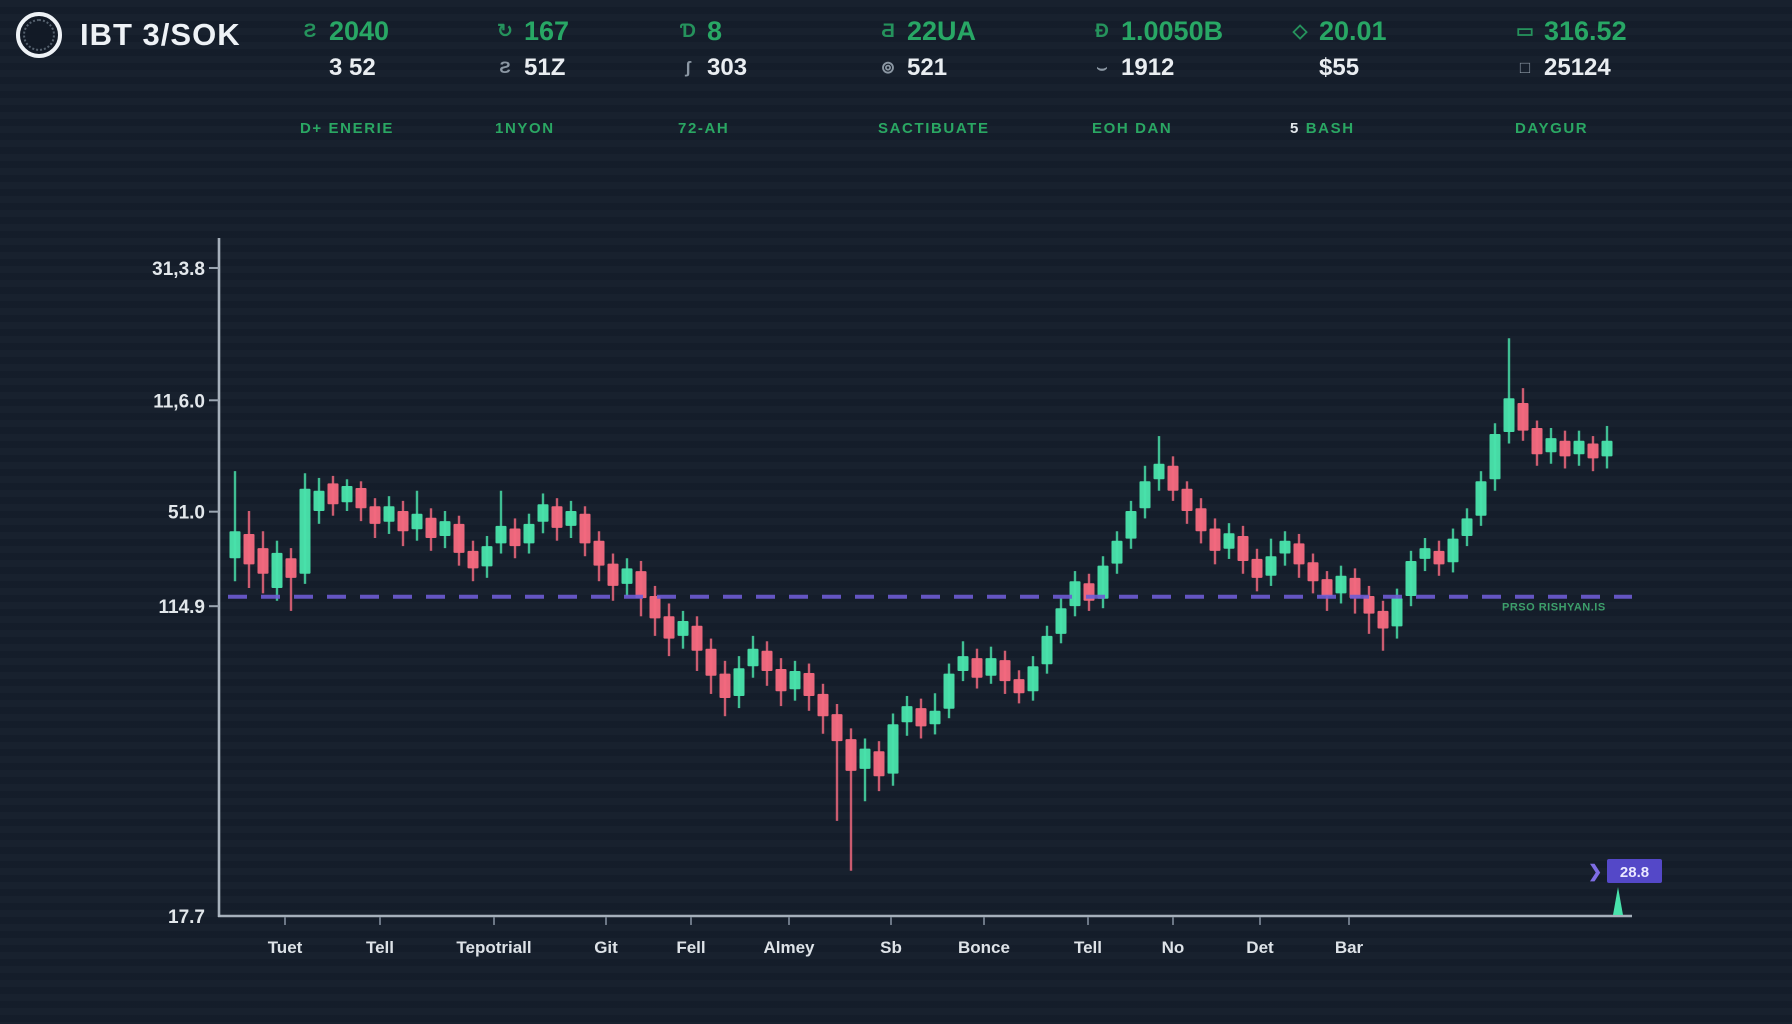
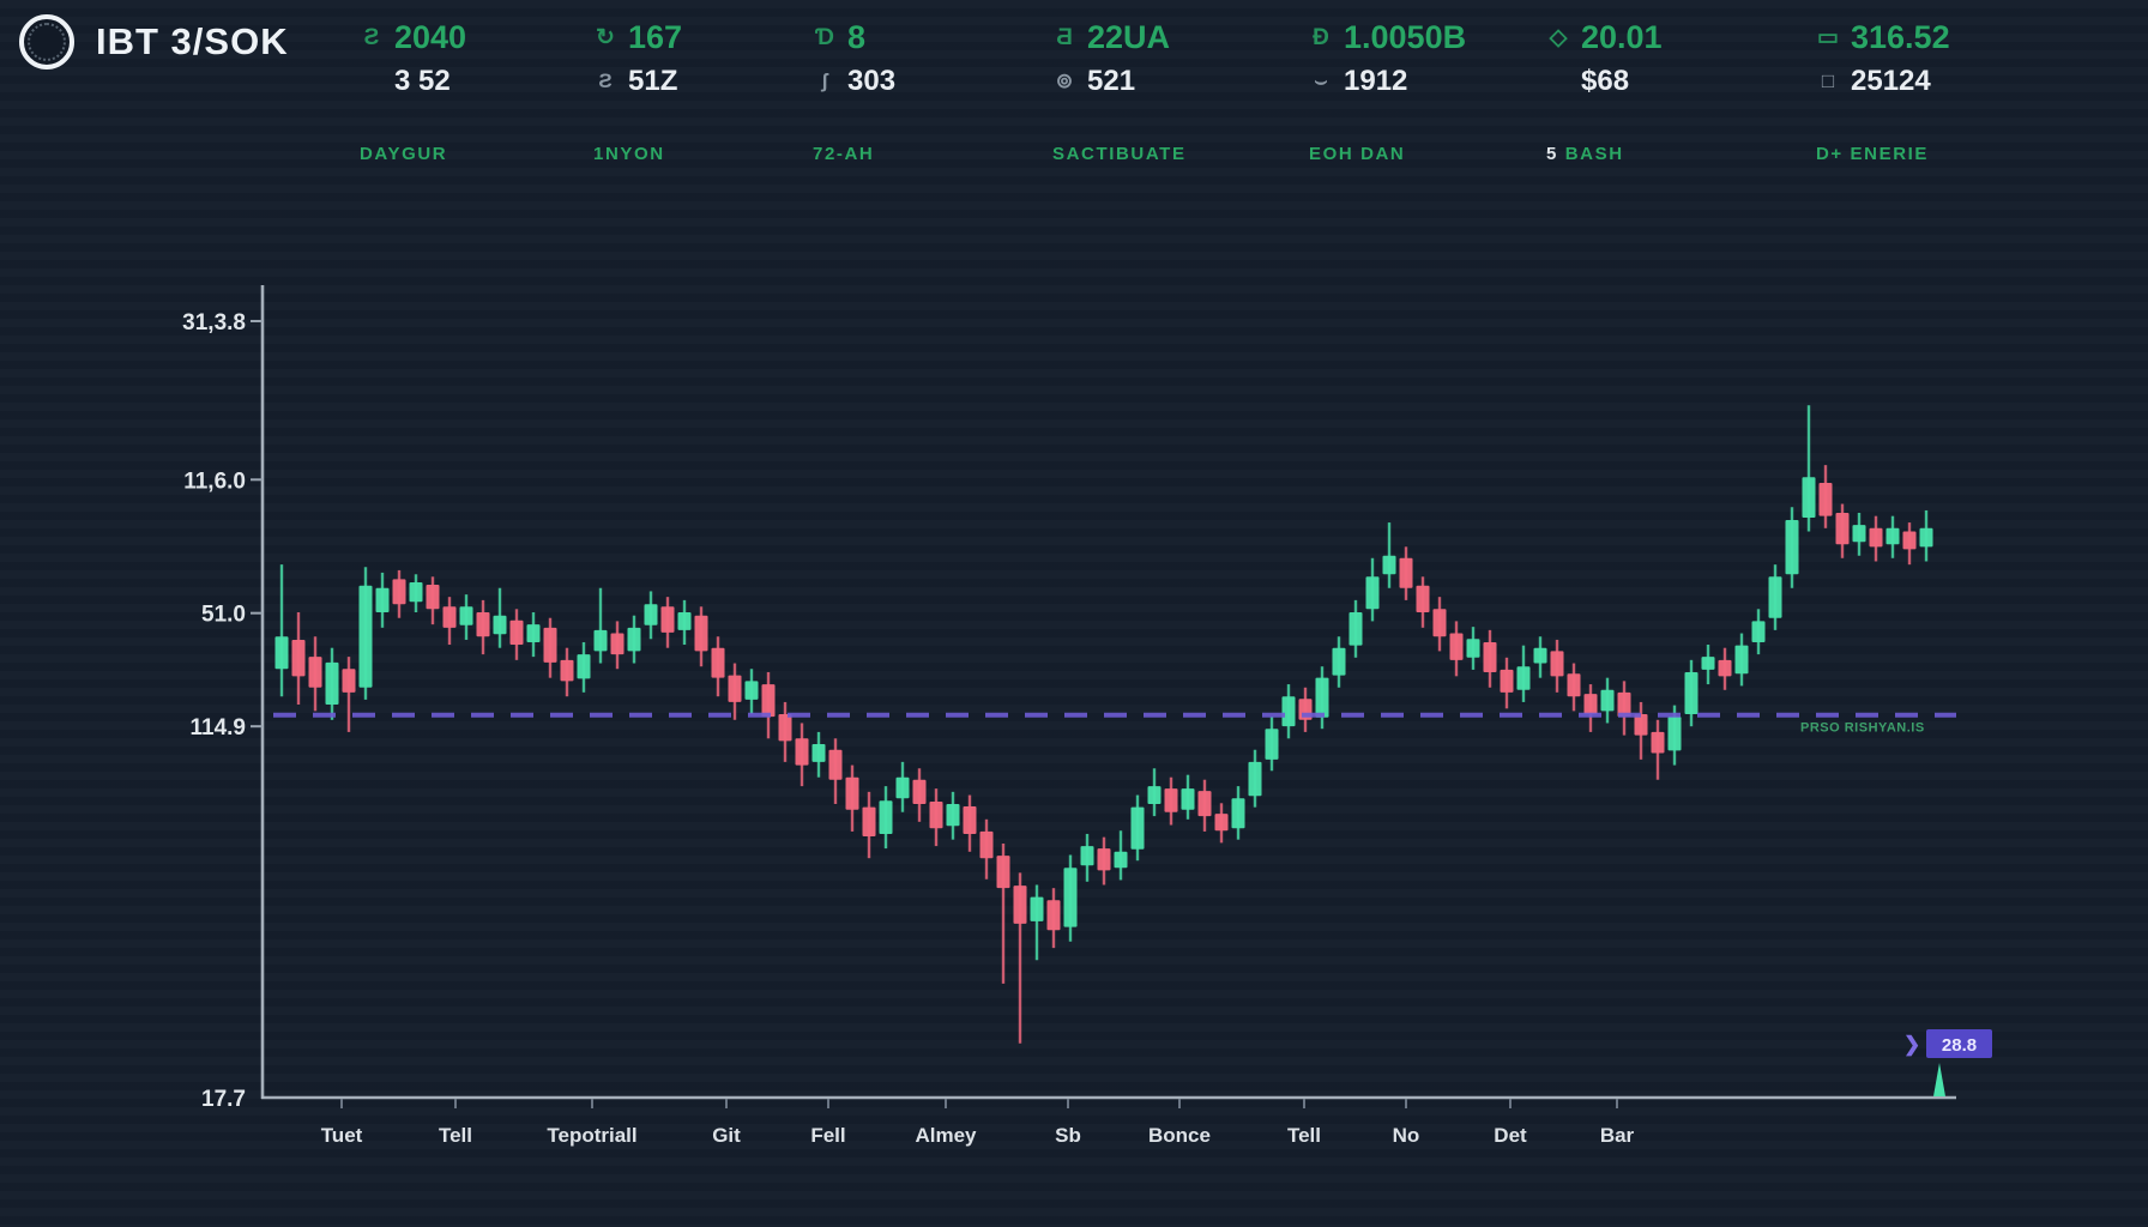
  IBT 3/SOK
  Ƨ
  2040
  3 52
- D+ ENERIE
+ DAYGUR
  ↻
  167
  Ƨ
  51Z
  1NYON
  Ɗ
  8
  ʃ
  303
  72-AH
  Ƌ
  22UA
  ⊚
  521
  SACTIBUATE
  Ð
  1.0050B
  ⌣
  1912
  EOH DAN
  ◇
  20.01
- $55
+ $68
  5 BASH
  ▭
  316.52
  □
  25124
- DAYGUR
+ D+ ENERIE
  31,3.8
  11,6.0
  51.0
  114.9
  17.7
  Tuet
  Tell
  Tepotriall
  Git
  Fell
  Almey
  Sb
  Bonce
  Tell
  No
  Det
  Bar
  PRSO RISHYAN.IS
  ❯
  28.8
